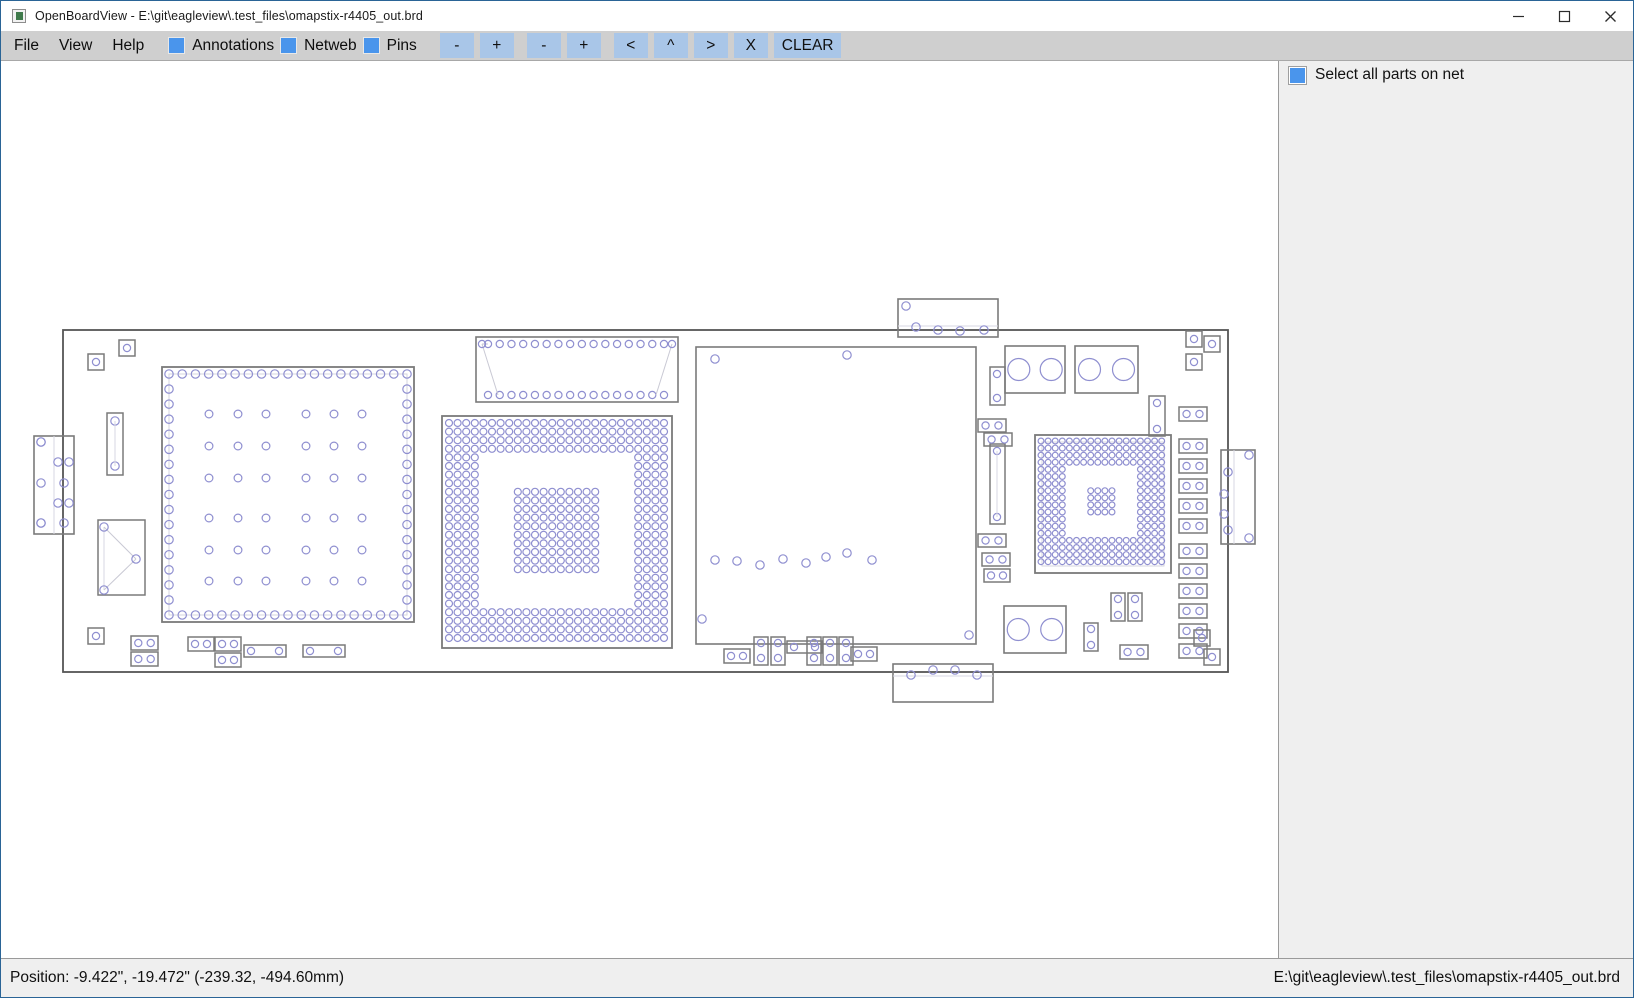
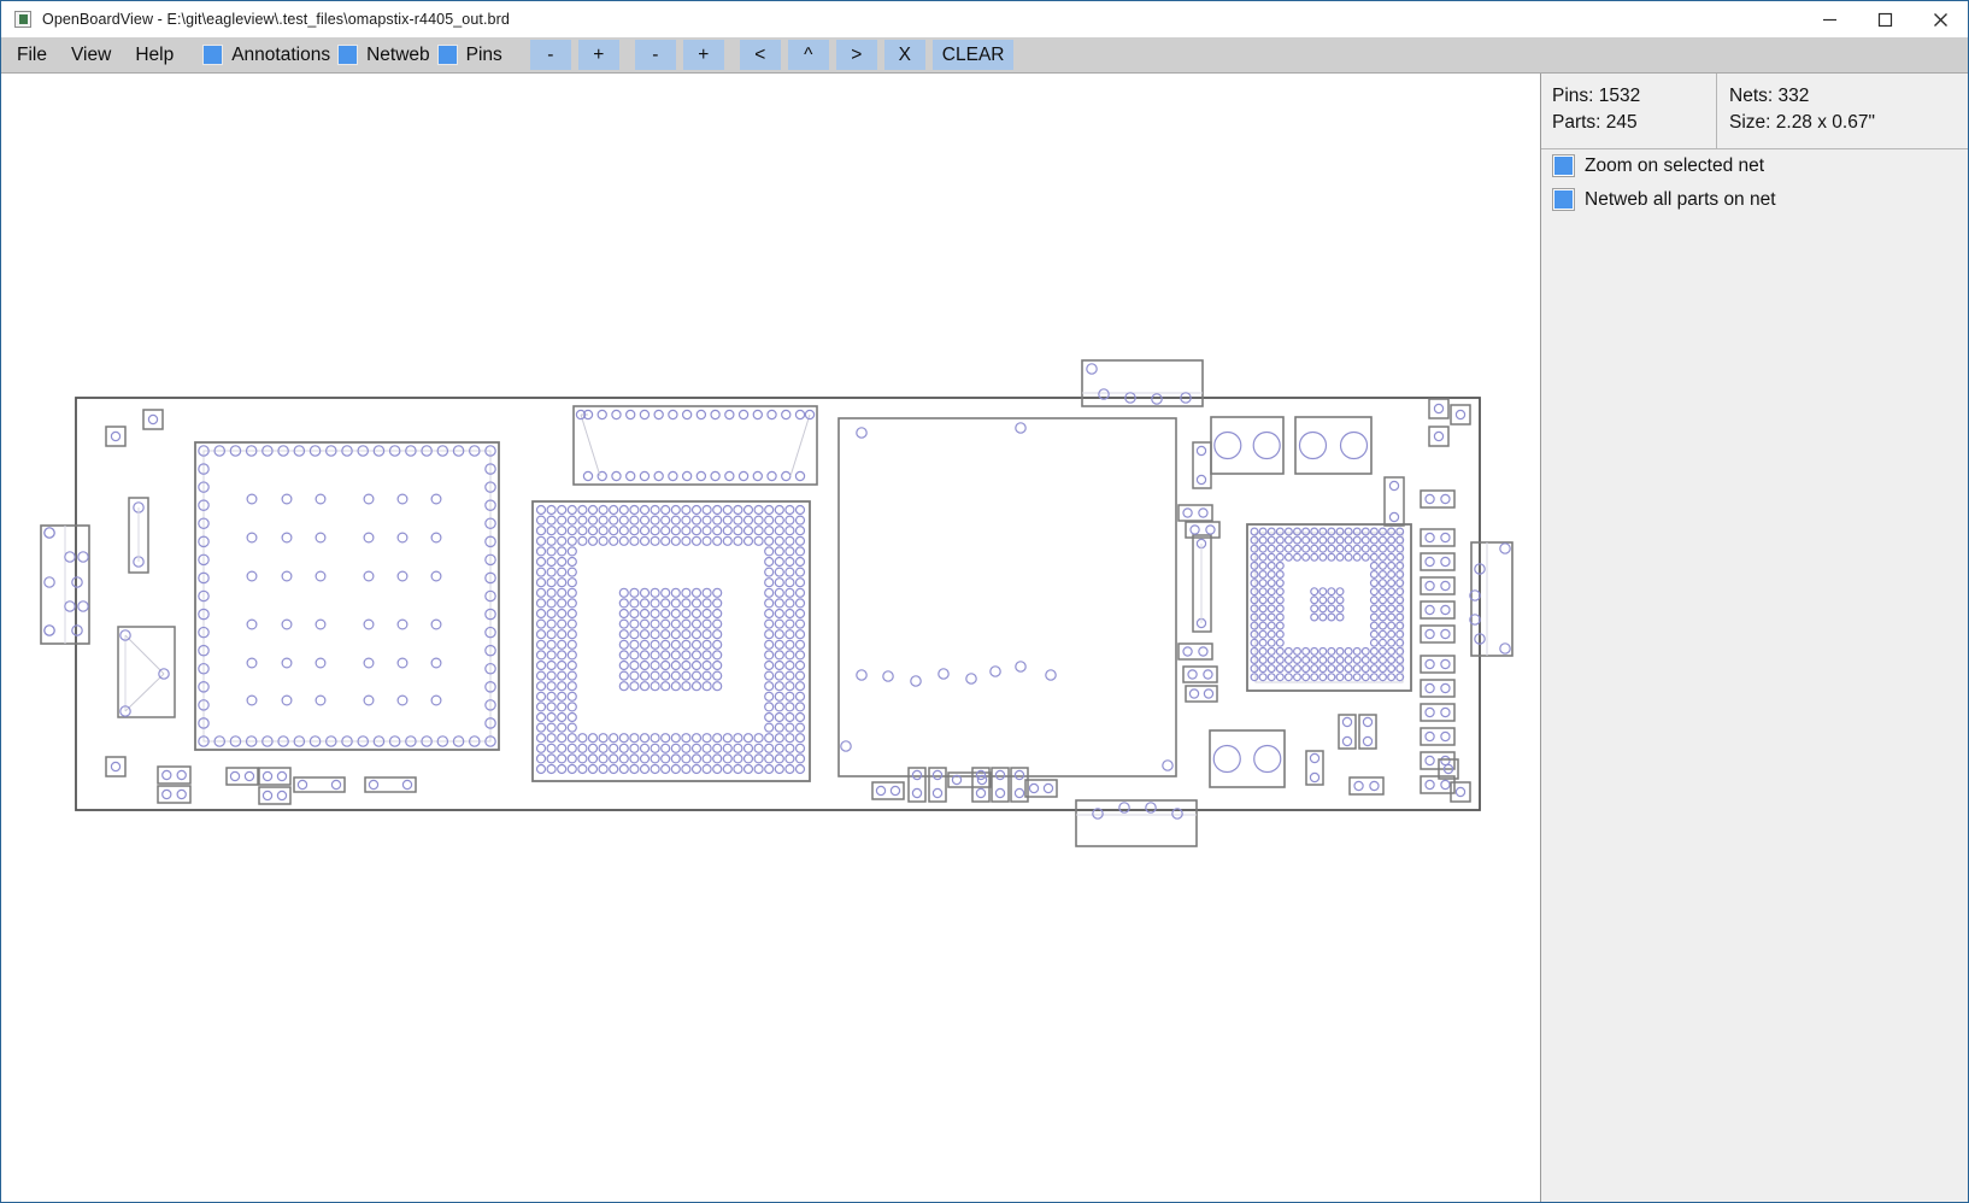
  OpenBoardView - E:\git\eagleview\.test_files\omapstix-r4405_out.brd
  File
  View
  Help
  Annotations
  Netweb
  Pins
  -
  +
  -
  +
  <
  ^
  >
  X
  CLEAR
+ Pins: 1532
+ Parts: 245
+ Nets: 332
+ Size: 2.28 x 0.67"
+ Zoom on selected net
- Select all parts on net
+ Netweb all parts on net
- Position: -9.422", -19.472" (-239.32, -494.60mm)
- E:\git\eagleview\.test_files\omapstix-r4405_out.brd
